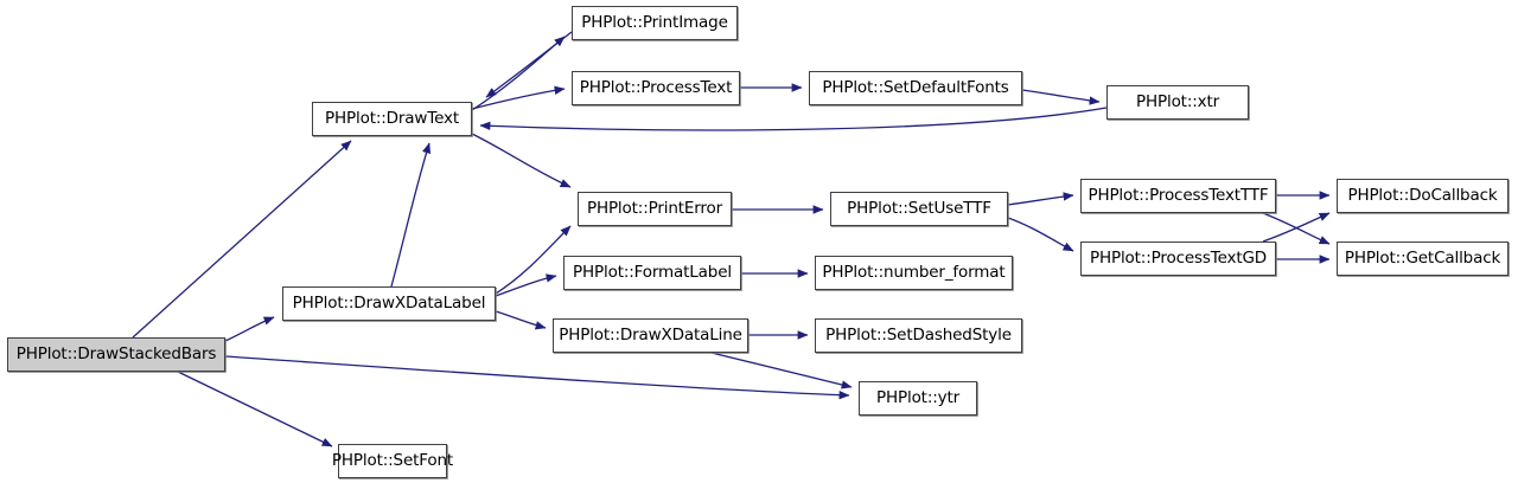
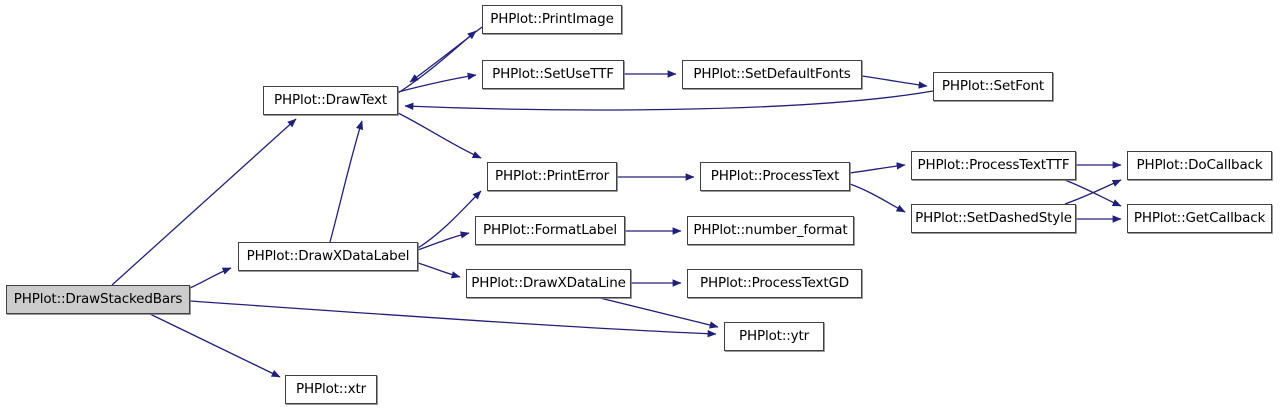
  PHPlot::DrawStackedBars
  PHPlot::DrawText
  PHPlot::PrintImage
- PHPlot::ProcessText
+ PHPlot::SetUseTTF
  PHPlot::SetDefaultFonts
- PHPlot::xtr
+ PHPlot::SetFont
  PHPlot::PrintError
- PHPlot::SetUseTTF
+ PHPlot::ProcessText
  PHPlot::ProcessTextTTF
- PHPlot::ProcessTextGD
+ PHPlot::SetDashedStyle
  PHPlot::DoCallback
  PHPlot::GetCallback
  PHPlot::DrawXDataLabel
  PHPlot::FormatLabel
  PHPlot::number_format
  PHPlot::DrawXDataLine
- PHPlot::SetDashedStyle
+ PHPlot::ProcessTextGD
  PHPlot::ytr
- PHPlot::SetFont
+ PHPlot::xtr
